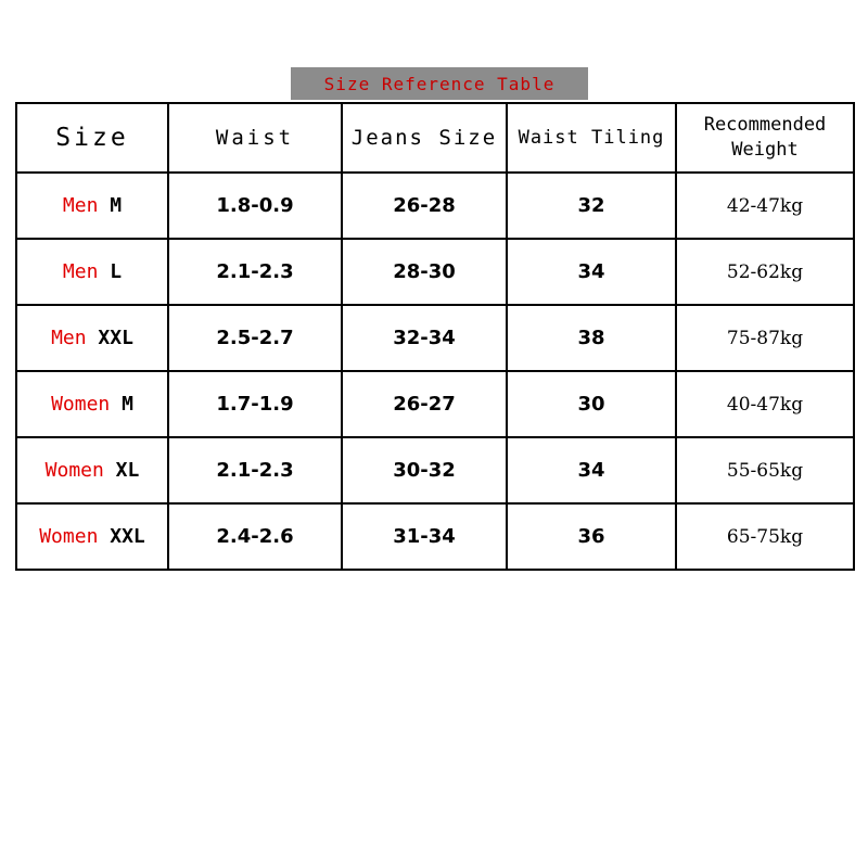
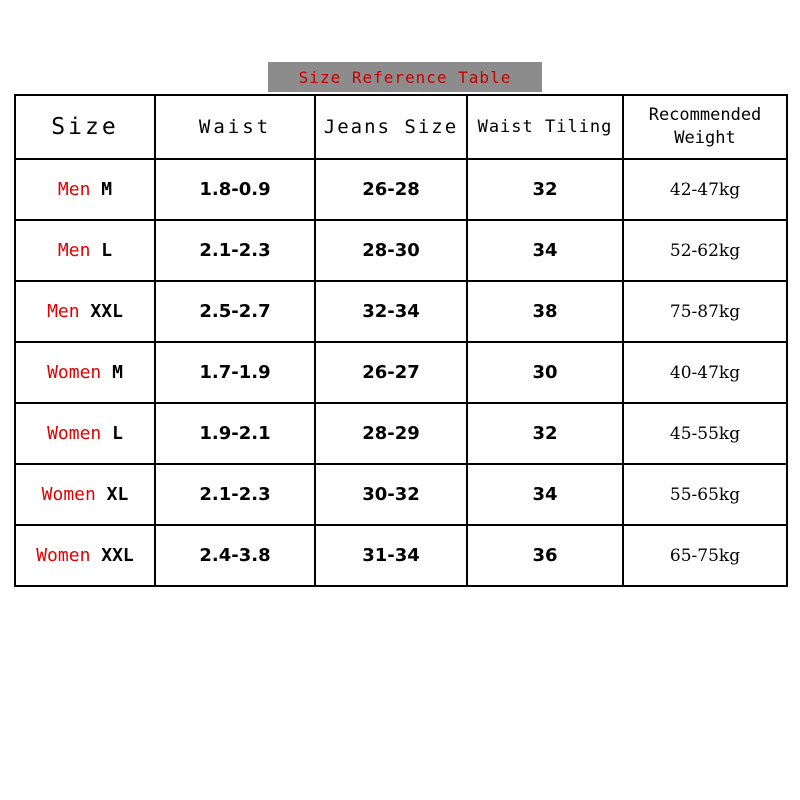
  Size Reference Table
  Size	Waist	Jeans Size	Waist Tiling	Recommended Weight
  Men M	1.8-0.9	26-28	32	42-47kg
  Men L	2.1-2.3	28-30	34	52-62kg
  Men XXL	2.5-2.7	32-34	38	75-87kg
  Women M	1.7-1.9	26-27	30	40-47kg
+ Women L	1.9-2.1	28-29	32	45-55kg
  Women XL	2.1-2.3	30-32	34	55-65kg
- Women XXL	2.4-2.6	31-34	36	65-75kg
+ Women XXL	2.4-3.8	31-34	36	65-75kg
